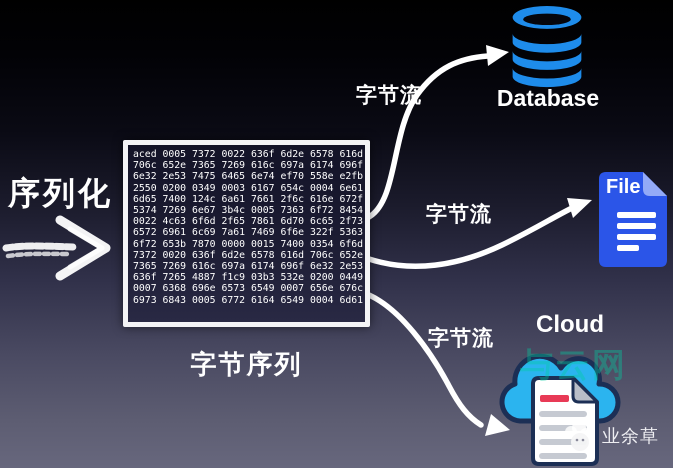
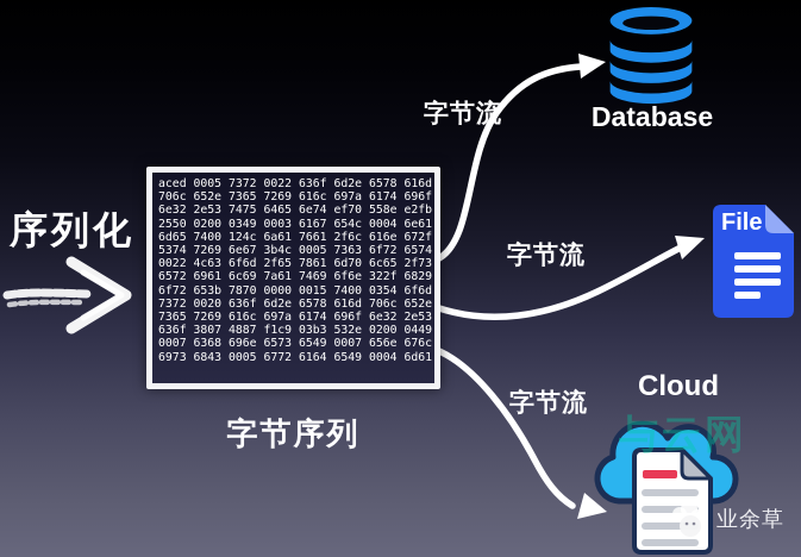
  序列化
  aced 0005 7372 0022 636f 6d2e 6578 616d
  706c 652e 7365 7269 616c 697a 6174 696f
  6e32 2e53 7475 6465 6e74 ef70 558e e2fb
  2550 0200 0349 0003 6167 654c 0004 6e61
  6d65 7400 124c 6a61 7661 2f6c 616e 672f
- 5374 7269 6e67 3b4c 0005 7363 6f72 8454
+ 5374 7269 6e67 3b4c 0005 7363 6f72 6574
  0022 4c63 6f6d 2f65 7861 6d70 6c65 2f73
- 6572 6961 6c69 7a61 7469 6f6e 322f 5363
+ 6572 6961 6c69 7a61 7469 6f6e 322f 6829
  6f72 653b 7870 0000 0015 7400 0354 6f6d
  7372 0020 636f 6d2e 6578 616d 706c 652e
  7365 7269 616c 697a 6174 696f 6e32 2e53
- 636f 7265 4887 f1c9 03b3 532e 0200 0449
+ 636f 3807 4887 f1c9 03b3 532e 0200 0449
  0007 6368 696e 6573 6549 0007 656e 676c
  6973 6843 0005 6772 6164 6549 0004 6d61
  字节序列
  字节流
  字节流
  字节流
  Database
  File
  Cloud
  与云网
  业余草
